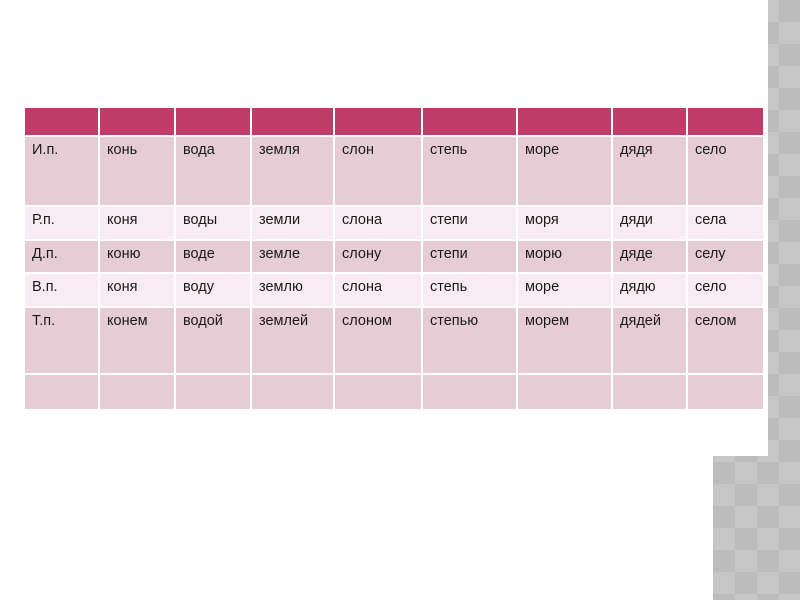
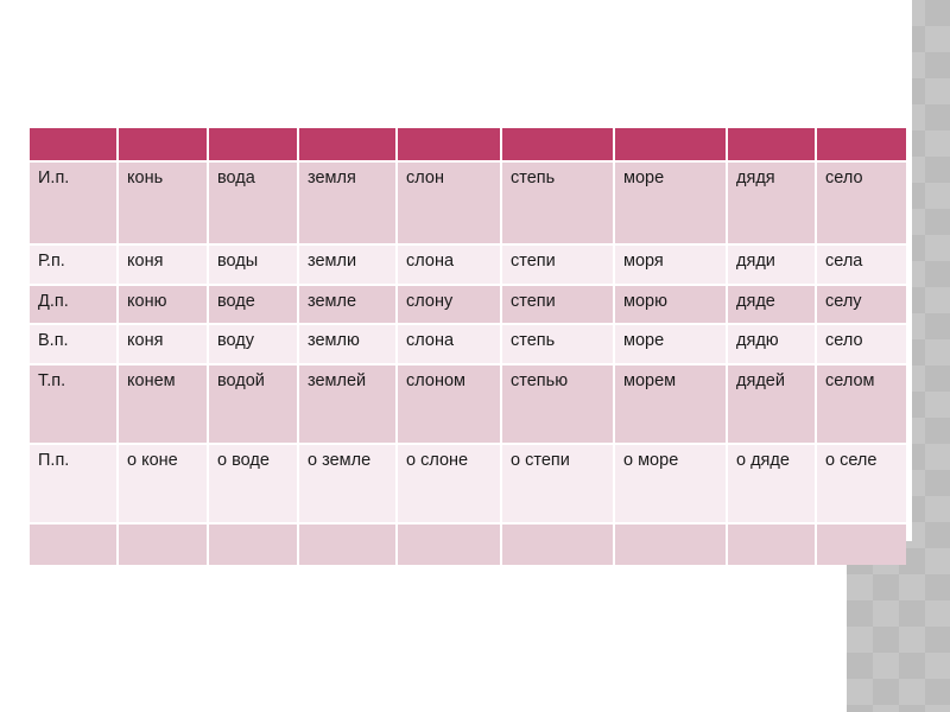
  И.п.	конь	вода	земля	слон	степь	море	дядя	село
  Р.п.	коня	воды	земли	слона	степи	моря	дяди	села
  Д.п.	коню	воде	земле	слону	степи	морю	дяде	селу
  В.п.	коня	воду	землю	слона	степь	море	дядю	село
  Т.п.	конем	водой	землей	слоном	степью	морем	дядей	селом
+ П.п.	о коне	о воде	о земле	о слоне	о степи	о море	о дяде	о селе
